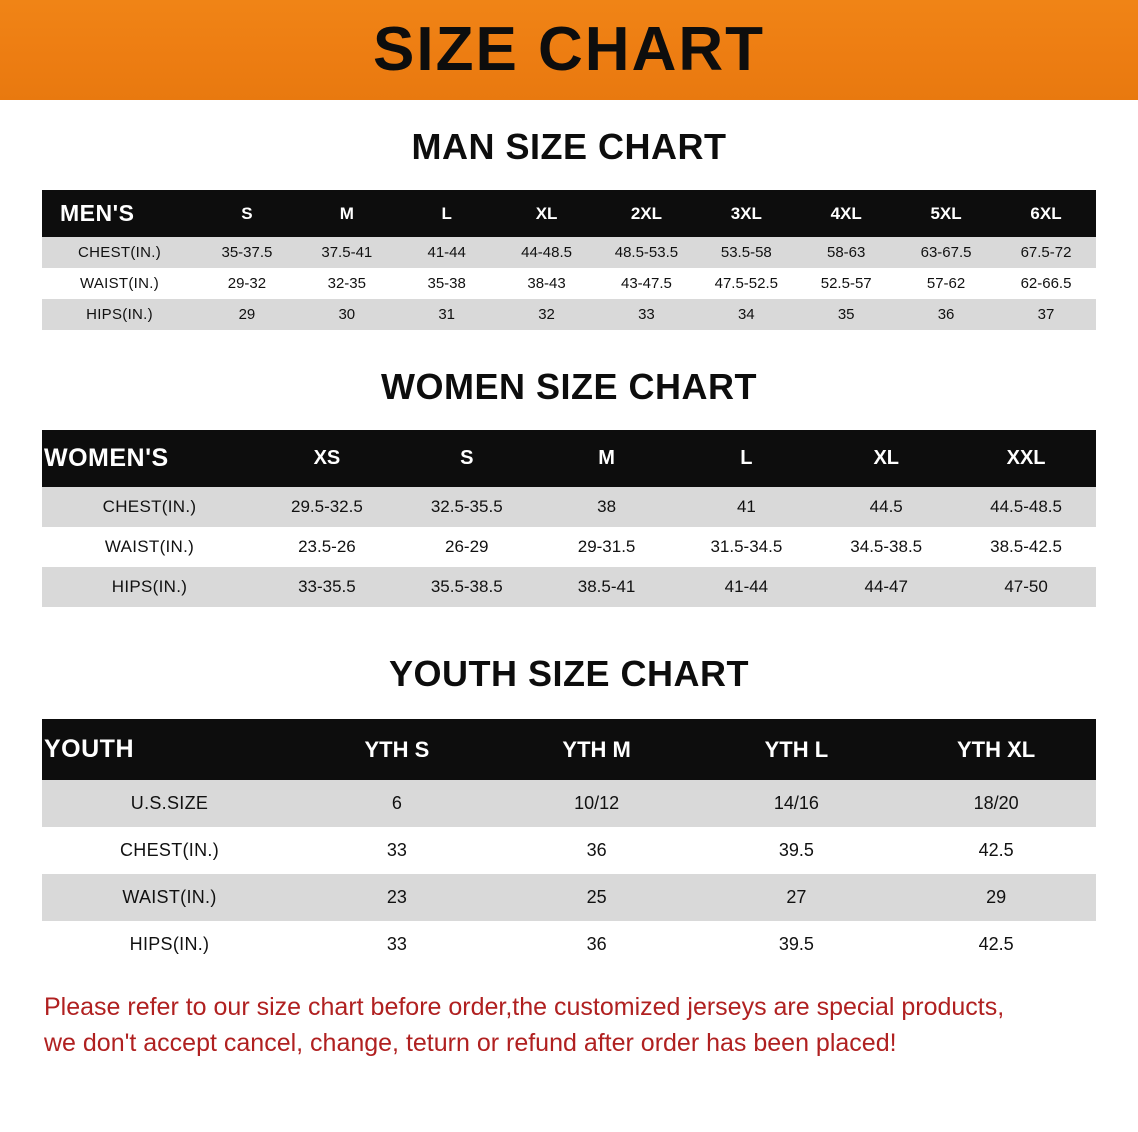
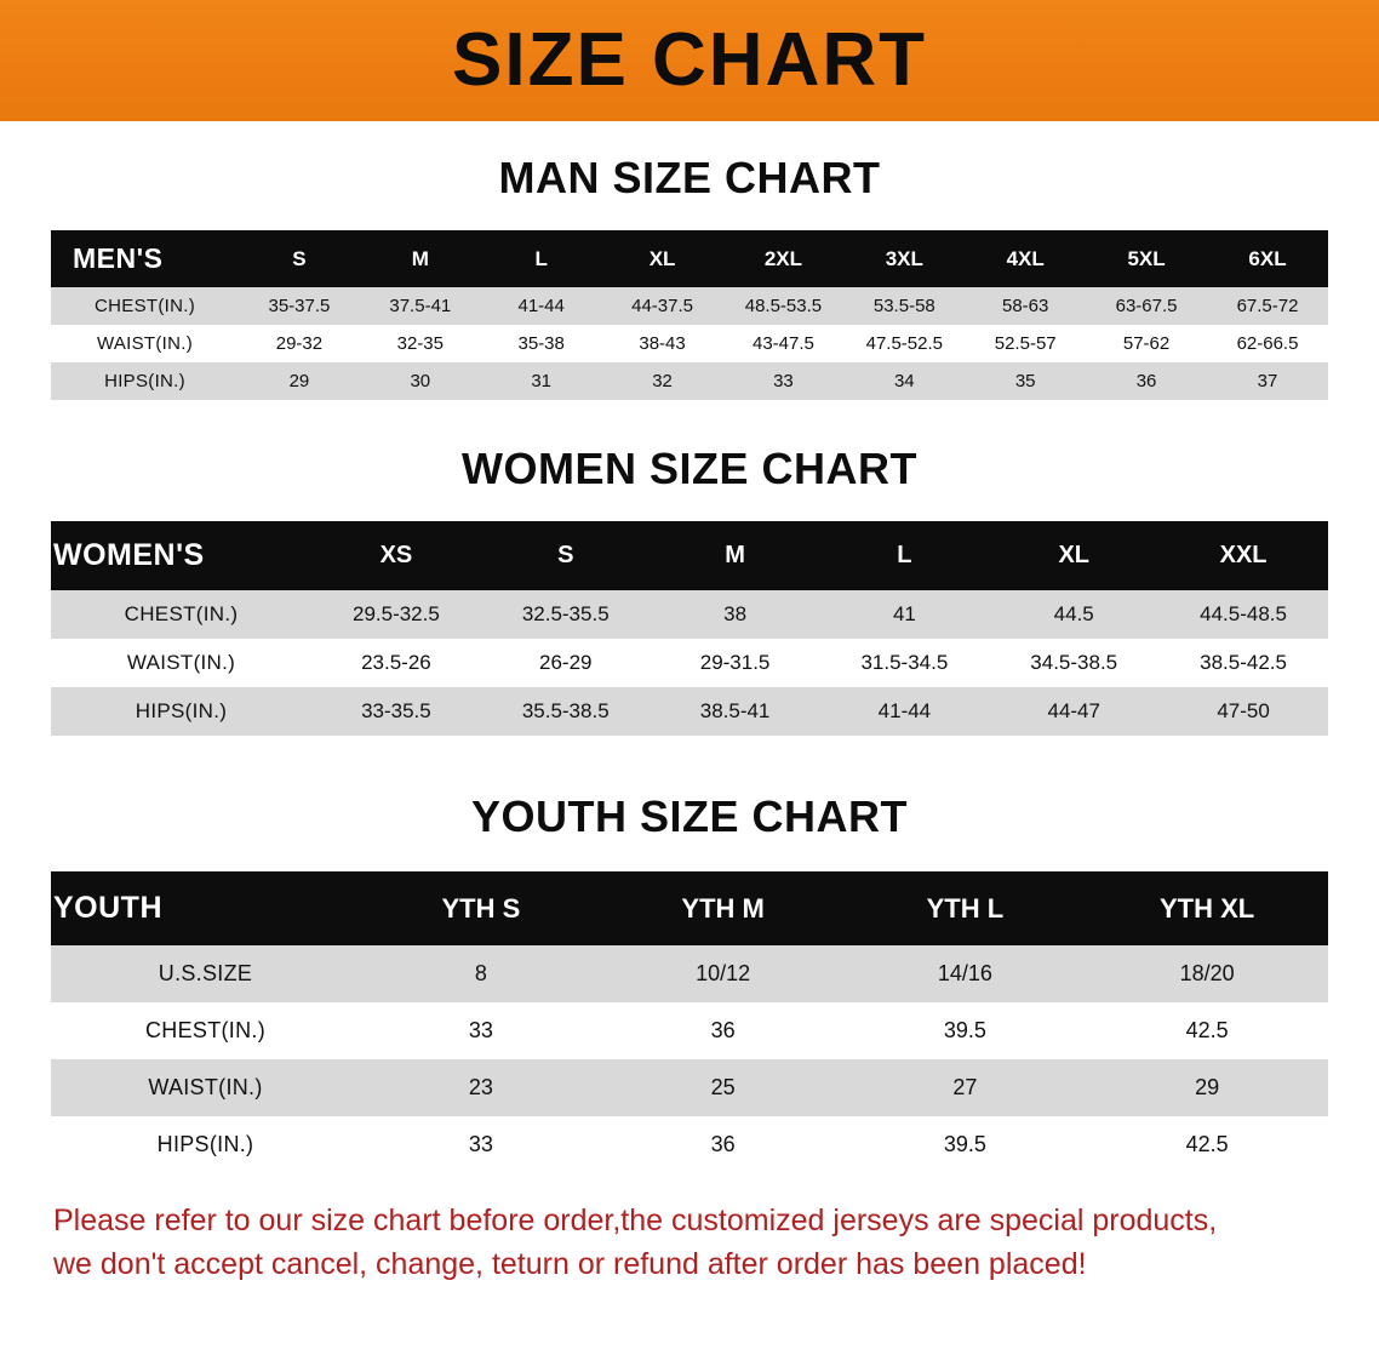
  SIZE CHART
  MAN SIZE CHART
  MEN'S	S	M	L	XL	2XL	3XL	4XL	5XL	6XL
- CHEST(IN.)	35-37.5	37.5-41	41-44	44-48.5	48.5-53.5	53.5-58	58-63	63-67.5	67.5-72
+ CHEST(IN.)	35-37.5	37.5-41	41-44	44-37.5	48.5-53.5	53.5-58	58-63	63-67.5	67.5-72
  WAIST(IN.)	29-32	32-35	35-38	38-43	43-47.5	47.5-52.5	52.5-57	57-62	62-66.5
  HIPS(IN.)	29	30	31	32	33	34	35	36	37
  WOMEN SIZE CHART
  WOMEN'S	XS	S	M	L	XL	XXL
  CHEST(IN.)	29.5-32.5	32.5-35.5	38	41	44.5	44.5-48.5
  WAIST(IN.)	23.5-26	26-29	29-31.5	31.5-34.5	34.5-38.5	38.5-42.5
  HIPS(IN.)	33-35.5	35.5-38.5	38.5-41	41-44	44-47	47-50
  YOUTH SIZE CHART
  YOUTH	YTH S	YTH M	YTH L	YTH XL
- U.S.SIZE	6	10/12	14/16	18/20
+ U.S.SIZE	8	10/12	14/16	18/20
  CHEST(IN.)	33	36	39.5	42.5
  WAIST(IN.)	23	25	27	29
  HIPS(IN.)	33	36	39.5	42.5
  Please refer to our size chart before order,the customized jerseys are special products,
  we don't accept cancel, change, teturn or refund after order has been placed!
